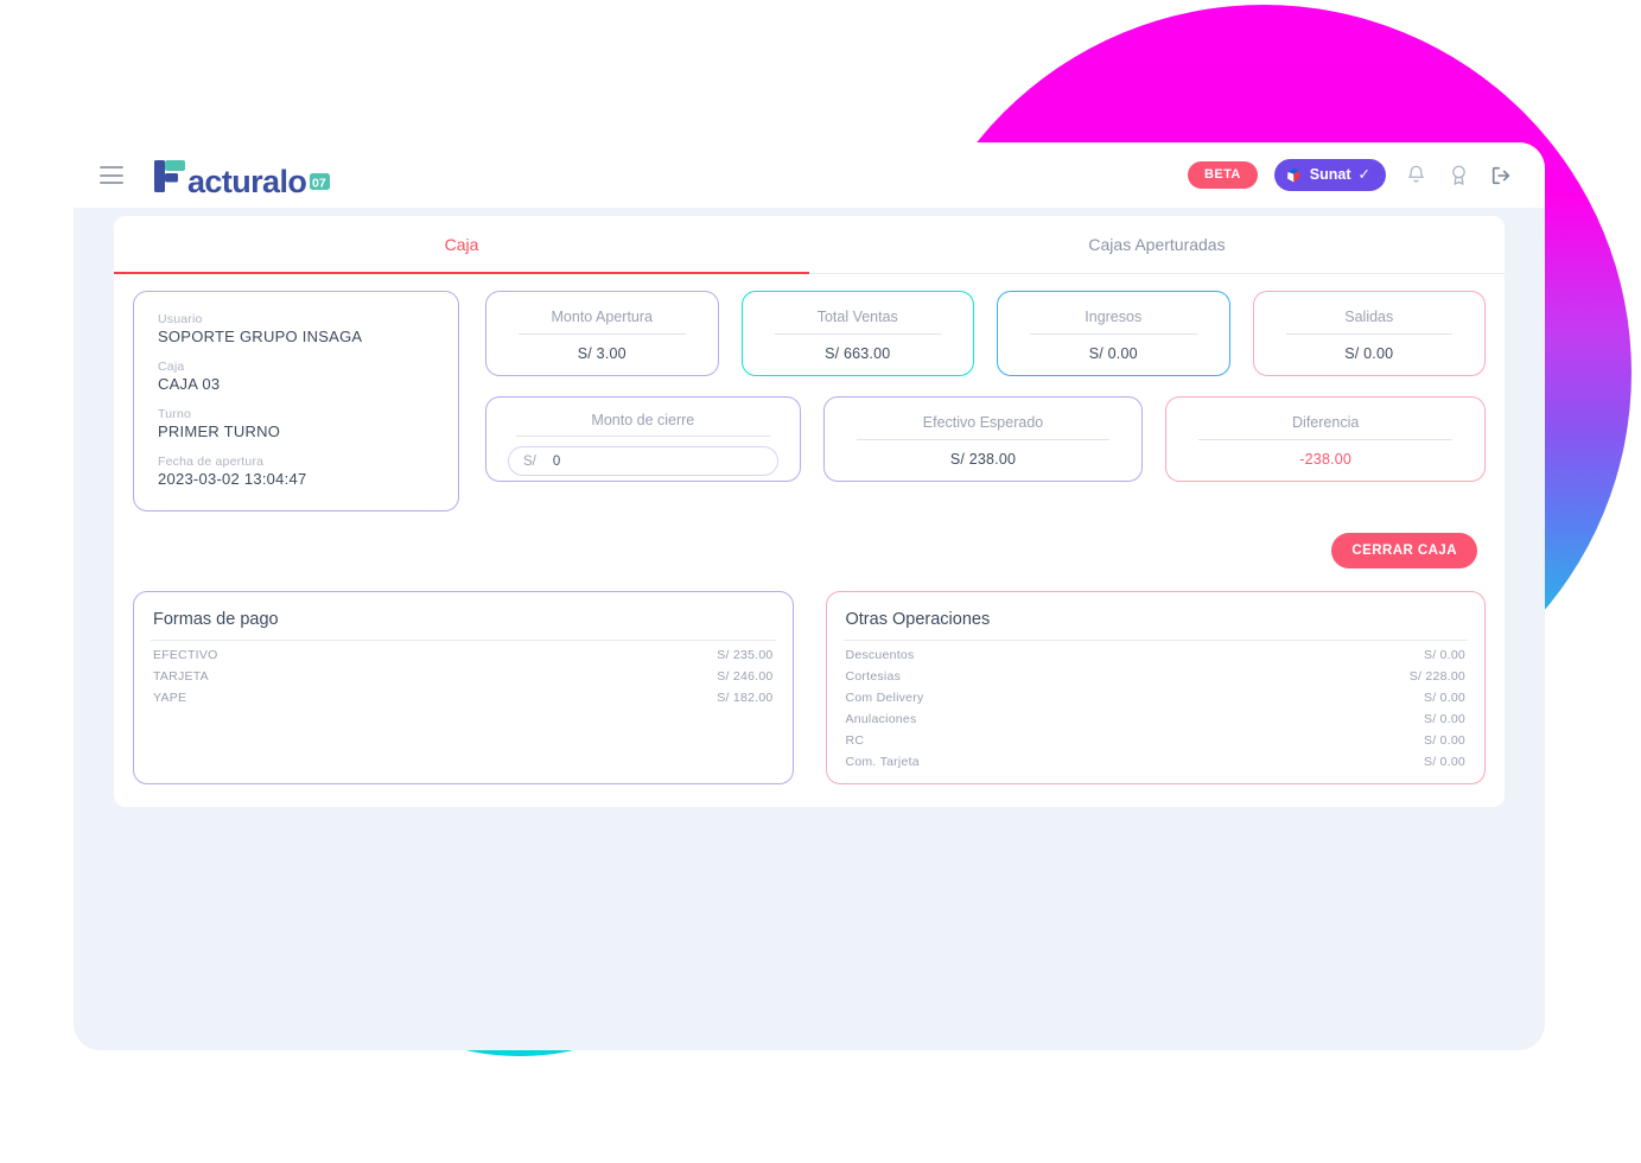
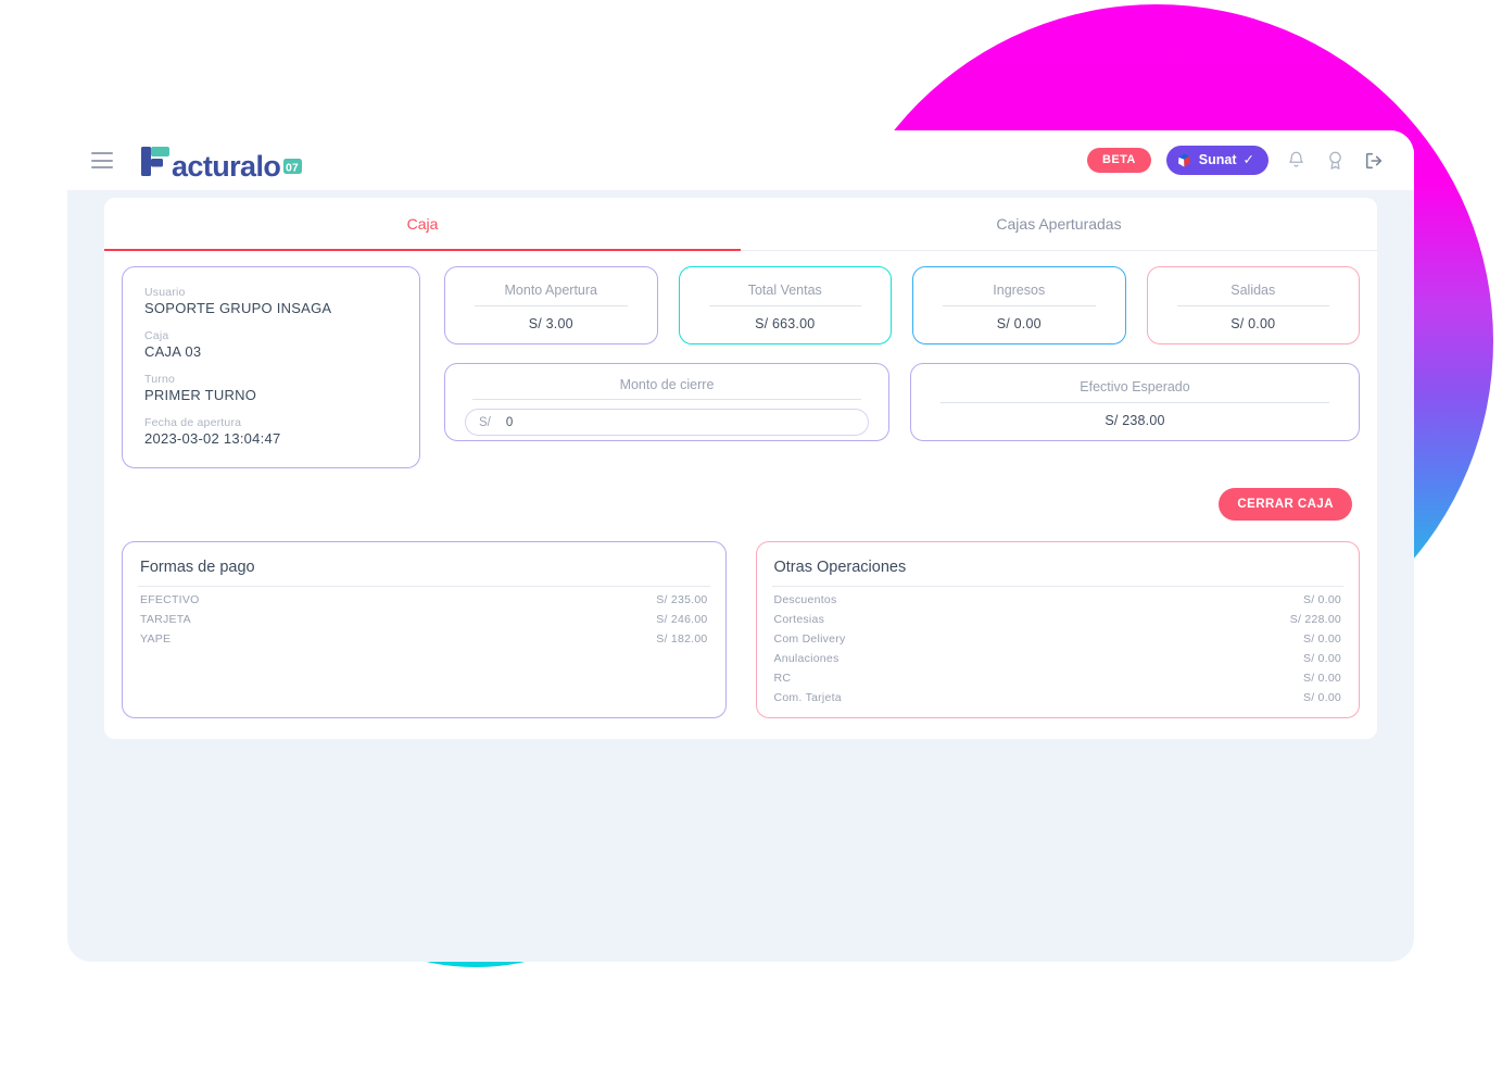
  acturalo
  07
  BETA
  Sunat
  ✓
  Caja
  Cajas Aperturadas
  Usuario
  SOPORTE GRUPO INSAGA
  Caja
  CAJA 03
  Turno
  PRIMER TURNO
  Fecha de apertura
  2023-03-02 13:04:47
  Monto Apertura
  S/ 3.00
  Total Ventas
  S/ 663.00
  Ingresos
  S/ 0.00
  Salidas
  S/ 0.00
  Monto de cierre
  S/
  0
  Efectivo Esperado
  S/ 238.00
- Diferencia
- -238.00
  CERRAR CAJA
  Formas de pago
  EFECTIVO
  S/ 235.00
  TARJETA
  S/ 246.00
  YAPE
  S/ 182.00
  Otras Operaciones
  Descuentos
  S/ 0.00
  Cortesias
  S/ 228.00
  Com Delivery
  S/ 0.00
  Anulaciones
  S/ 0.00
  RC
  S/ 0.00
  Com. Tarjeta
  S/ 0.00
